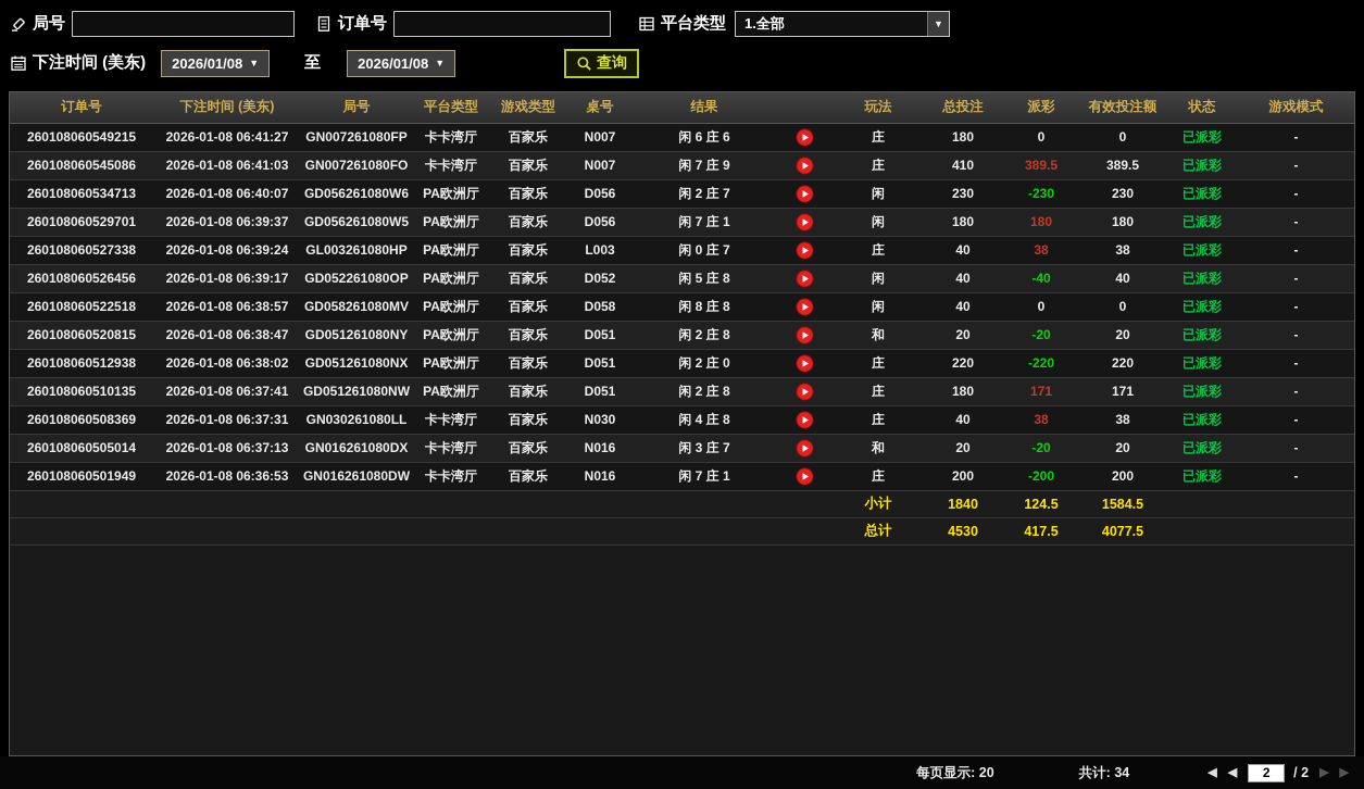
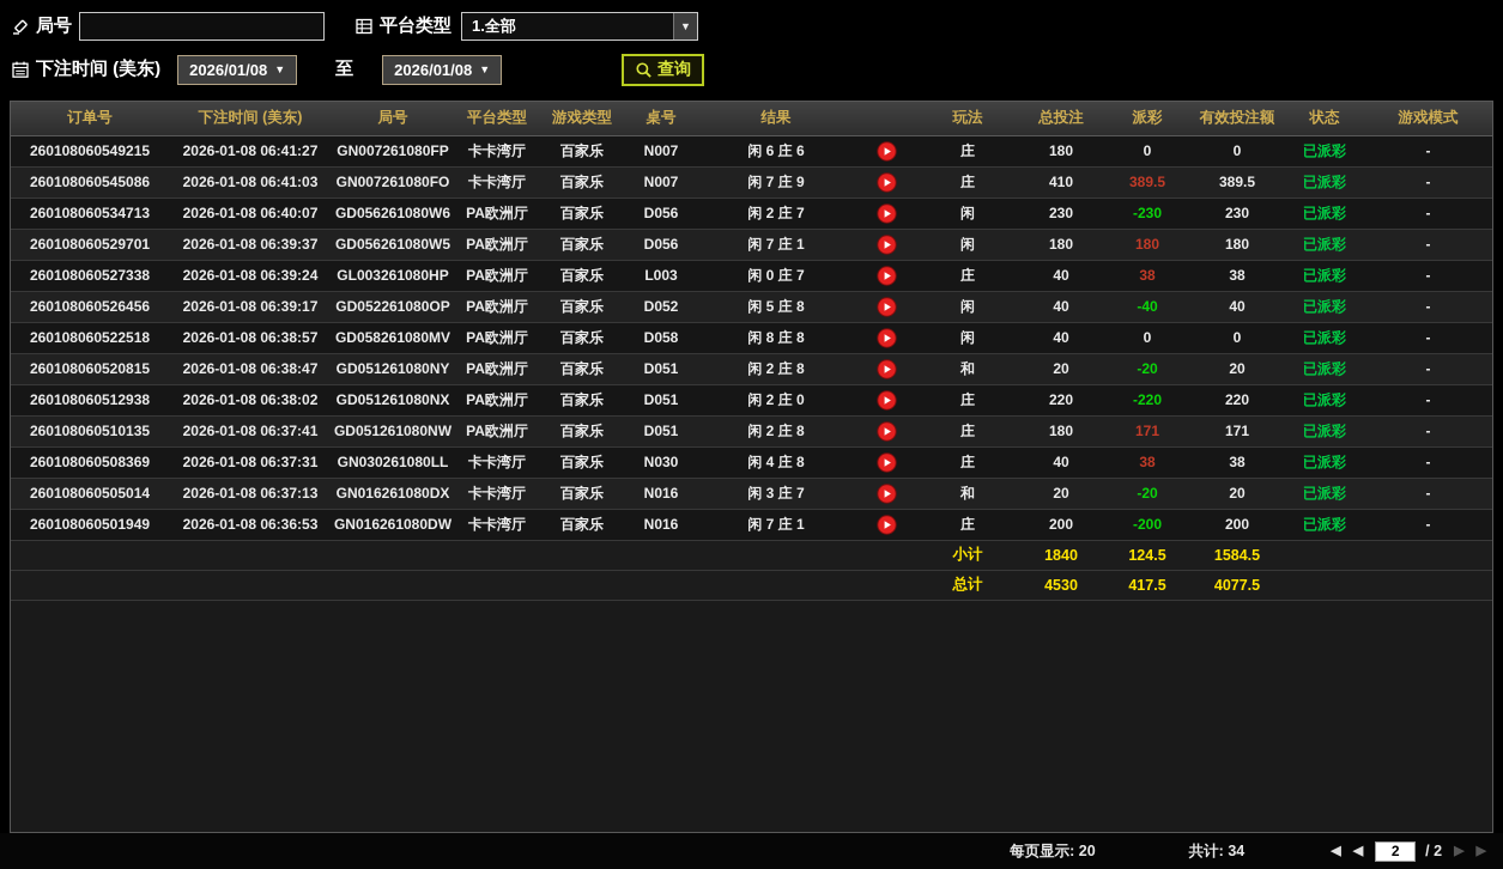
  局号
- 订单号
  平台类型
  1.全部
  ▼
  下注时间 (美东)
  2026/01/08
  ▼
  至
  2026/01/08
  ▼
  查询
  订单号	下注时间 (美东)	局号	平台类型	游戏类型	桌号	结果		玩法	总投注	派彩	有效投注额	状态	游戏模式
  260108060549215	2026-01-08 06:41:27	GN007261080FP	卡卡湾厅	百家乐	N007	闲 6 庄 6		庄	180	0	0	已派彩	-
  260108060545086	2026-01-08 06:41:03	GN007261080FO	卡卡湾厅	百家乐	N007	闲 7 庄 9		庄	410	389.5	389.5	已派彩	-
  260108060534713	2026-01-08 06:40:07	GD056261080W6	PA欧洲厅	百家乐	D056	闲 2 庄 7		闲	230	-230	230	已派彩	-
  260108060529701	2026-01-08 06:39:37	GD056261080W5	PA欧洲厅	百家乐	D056	闲 7 庄 1		闲	180	180	180	已派彩	-
  260108060527338	2026-01-08 06:39:24	GL003261080HP	PA欧洲厅	百家乐	L003	闲 0 庄 7		庄	40	38	38	已派彩	-
  260108060526456	2026-01-08 06:39:17	GD052261080OP	PA欧洲厅	百家乐	D052	闲 5 庄 8		闲	40	-40	40	已派彩	-
  260108060522518	2026-01-08 06:38:57	GD058261080MV	PA欧洲厅	百家乐	D058	闲 8 庄 8		闲	40	0	0	已派彩	-
  260108060520815	2026-01-08 06:38:47	GD051261080NY	PA欧洲厅	百家乐	D051	闲 2 庄 8		和	20	-20	20	已派彩	-
  260108060512938	2026-01-08 06:38:02	GD051261080NX	PA欧洲厅	百家乐	D051	闲 2 庄 0		庄	220	-220	220	已派彩	-
  260108060510135	2026-01-08 06:37:41	GD051261080NW	PA欧洲厅	百家乐	D051	闲 2 庄 8		庄	180	171	171	已派彩	-
  260108060508369	2026-01-08 06:37:31	GN030261080LL	卡卡湾厅	百家乐	N030	闲 4 庄 8		庄	40	38	38	已派彩	-
  260108060505014	2026-01-08 06:37:13	GN016261080DX	卡卡湾厅	百家乐	N016	闲 3 庄 7		和	20	-20	20	已派彩	-
  260108060501949	2026-01-08 06:36:53	GN016261080DW	卡卡湾厅	百家乐	N016	闲 7 庄 1		庄	200	-200	200	已派彩	-
  	小计	1840	124.5	1584.5
  	总计	4530	417.5	4077.5
  每页显示: 20
  共计: 34
  ◀
  ◀
  2
  / 2
  ▶
  ▶
